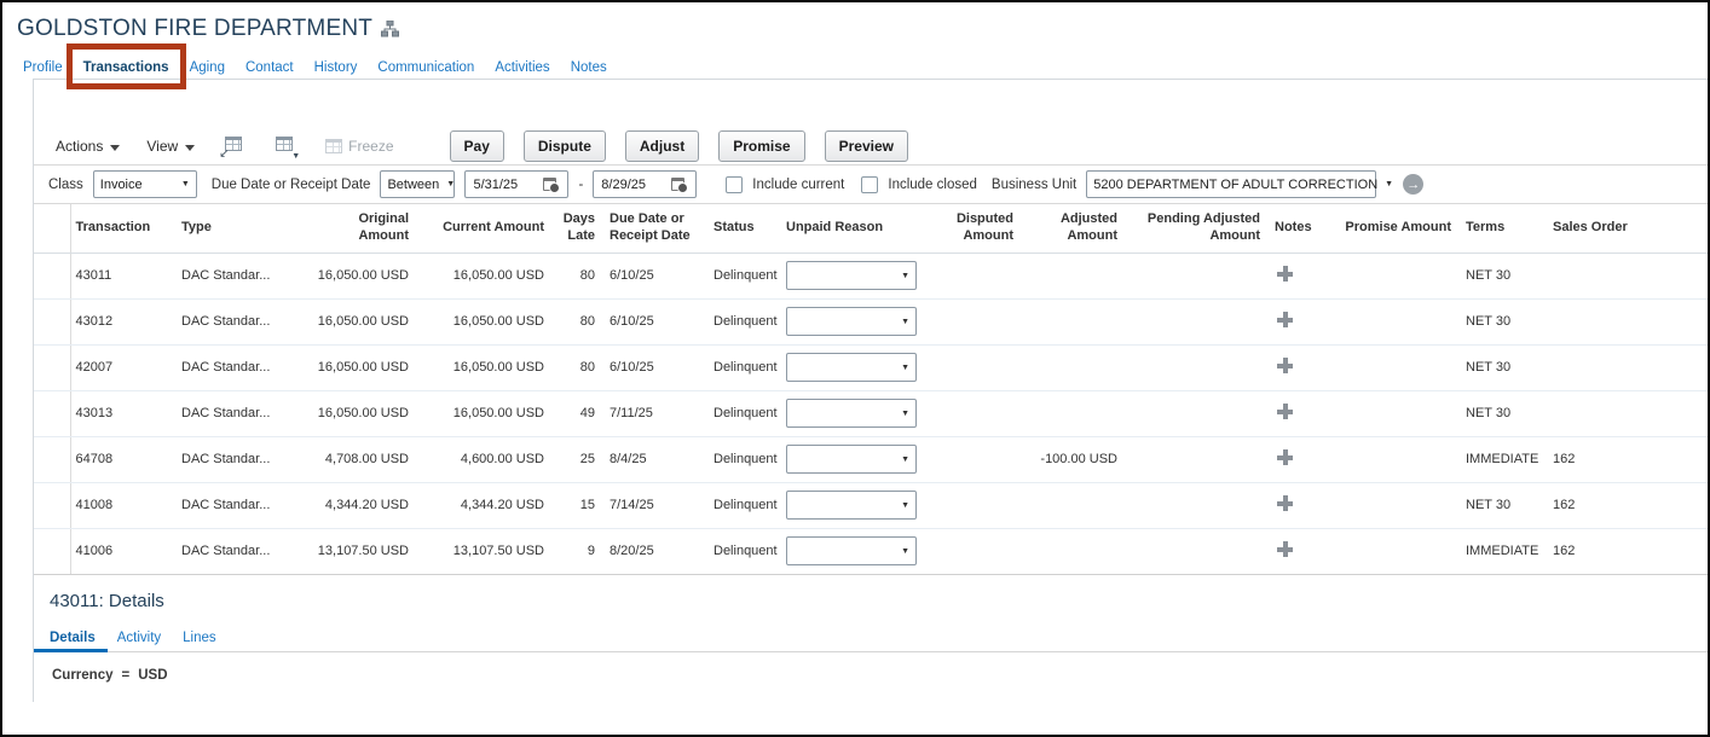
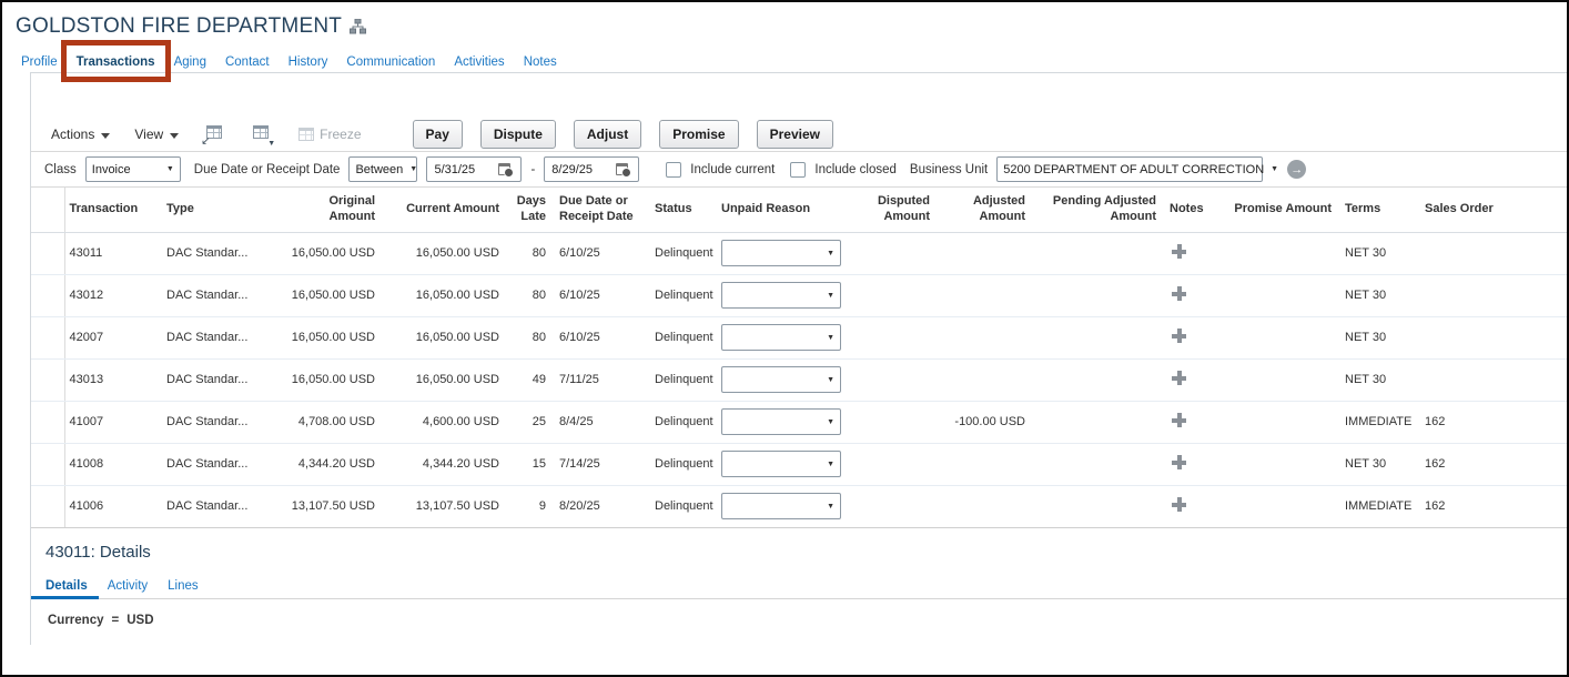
  GOLDSTON FIRE DEPARTMENT
  Profile
  Transactions
  Aging
  Contact
  History
  Communication
  Activities
  Notes
  Actions
  View
  ↙
  Freeze
  Pay
  Dispute
  Adjust
  Promise
  Preview
  Class
  Invoice
  Due Date or Receipt Date
  Between
  5/31/25
  -
  8/29/25
  Include current
  Include closed
  Business Unit
  5200 DEPARTMENT OF ADULT CORRECTION
  →
  	Transaction	Type	Original Amount	Current Amount	Days Late	Due Date or Receipt Date	Status	Unpaid Reason	Disputed Amount	Adjusted Amount	Pending Adjusted Amount	Notes	Promise Amount	Terms	Sales Order
  	43011	DAC Standar...	16,050.00 USD	16,050.00 USD	80	6/10/25	Delinquent							NET 30
  	43012	DAC Standar...	16,050.00 USD	16,050.00 USD	80	6/10/25	Delinquent							NET 30
  	42007	DAC Standar...	16,050.00 USD	16,050.00 USD	80	6/10/25	Delinquent							NET 30
  	43013	DAC Standar...	16,050.00 USD	16,050.00 USD	49	7/11/25	Delinquent							NET 30
- 	64708	DAC Standar...	4,708.00 USD	4,600.00 USD	25	8/4/25	Delinquent			-100.00 USD				IMMEDIATE	162
+ 	41007	DAC Standar...	4,708.00 USD	4,600.00 USD	25	8/4/25	Delinquent			-100.00 USD				IMMEDIATE	162
  	41008	DAC Standar...	4,344.20 USD	4,344.20 USD	15	7/14/25	Delinquent							NET 30	162
  	41006	DAC Standar...	13,107.50 USD	13,107.50 USD	9	8/20/25	Delinquent							IMMEDIATE	162
  43011: Details
  Details
  Activity
  Lines
  Currency
  =
  USD
